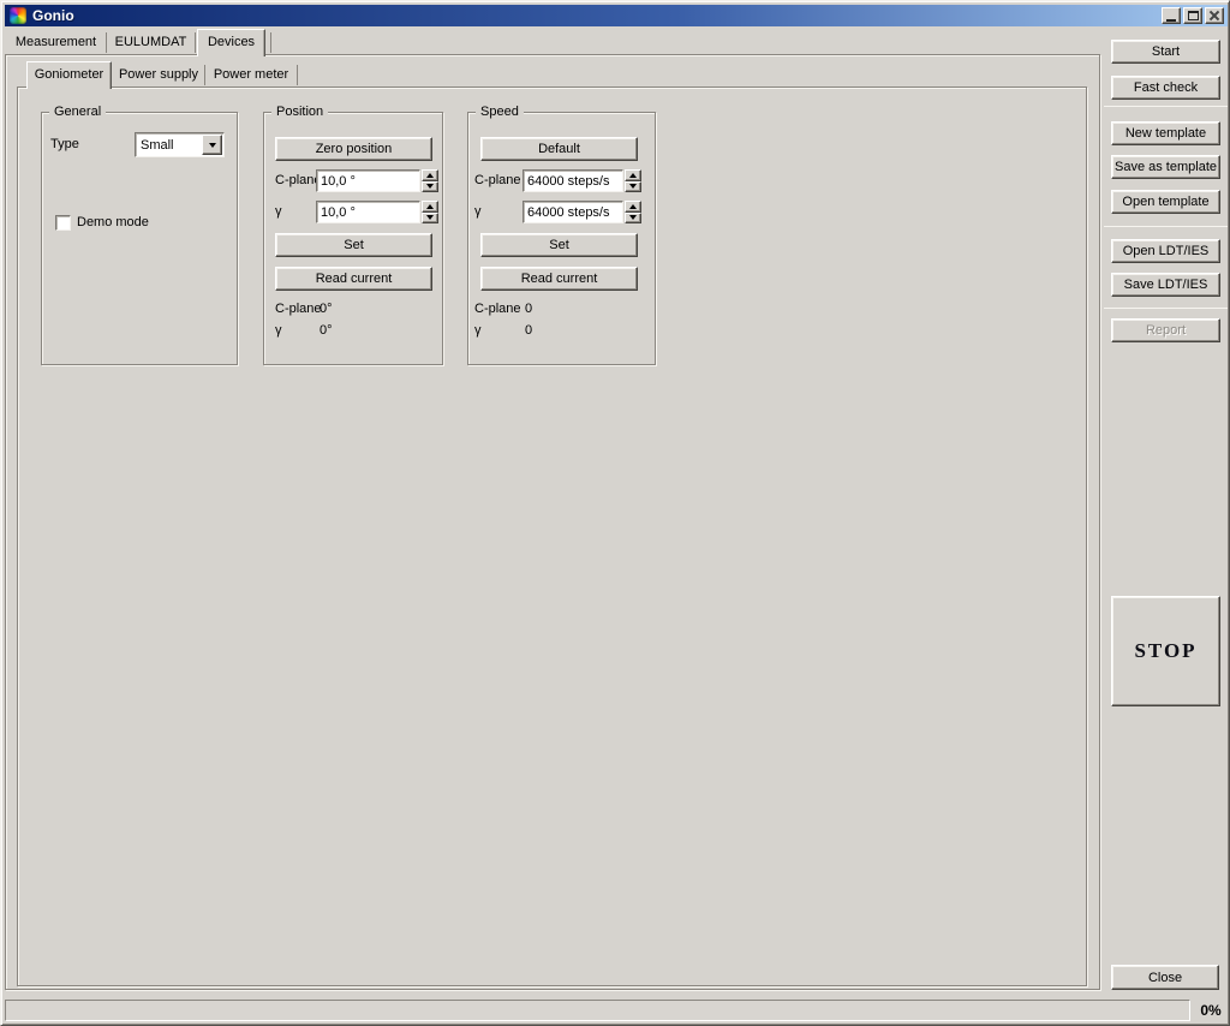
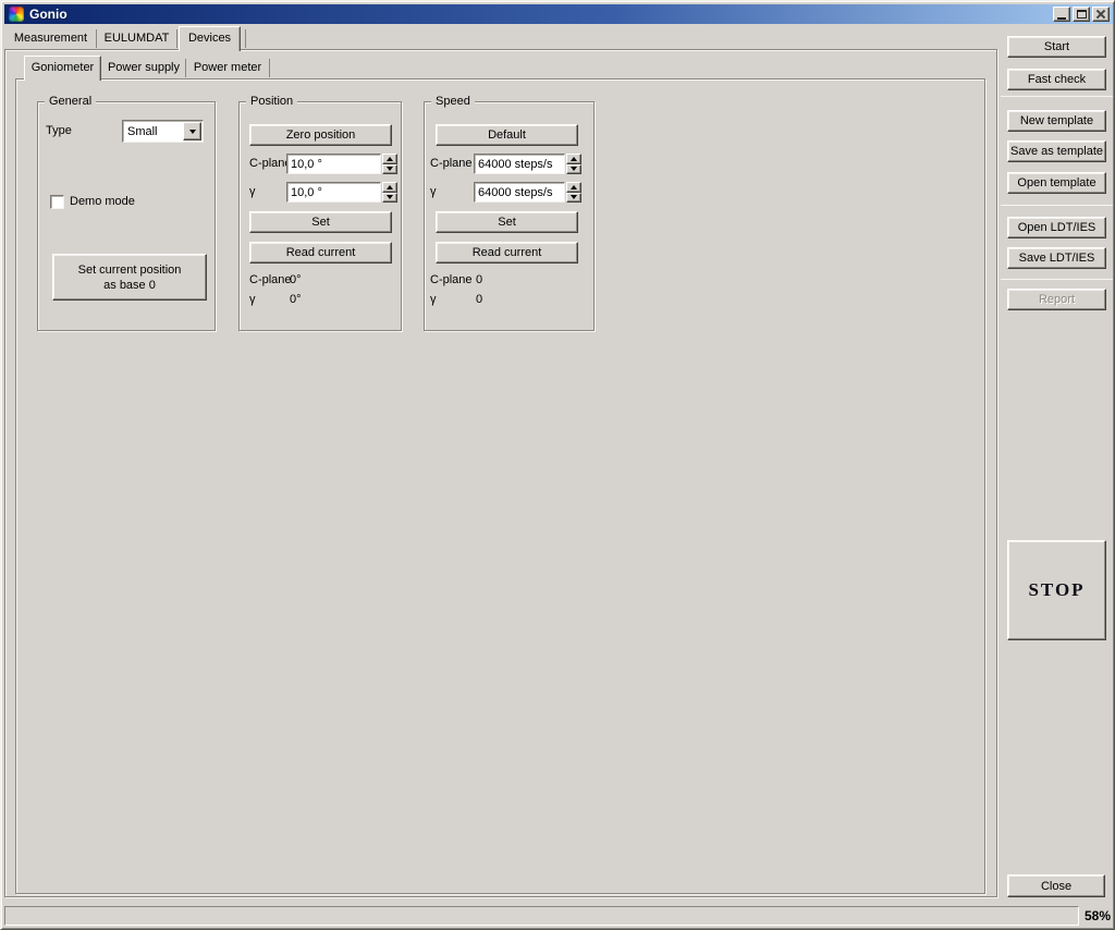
  Gonio
  Measurement
  EULUMDAT
  Devices
  Goniometer
  Power supply
  Power meter
  General
  Type
  Small
  Demo mode
+ Set current position
+ as base 0
  Position
  Zero position
  C-plan
  10,0 °
  γ
  10,0 °
  Set
  Read current
  C-plane
  0°
  γ
  0°
  Speed
  Default
  C-plane
  64000 steps/s
  γ
  64000 steps/s
  Set
  Read current
  C-plane
  0
  γ
  0
  Start
  Fast check
  New template
  Save as template
  Open template
  Open LDT/IES
  Save LDT/IES
  Report
  STOP
  Close
- 0%
+ 58%
